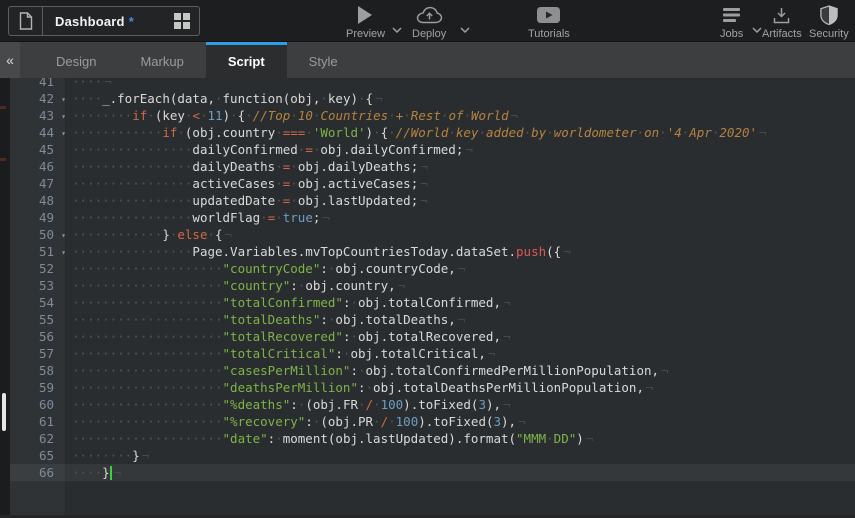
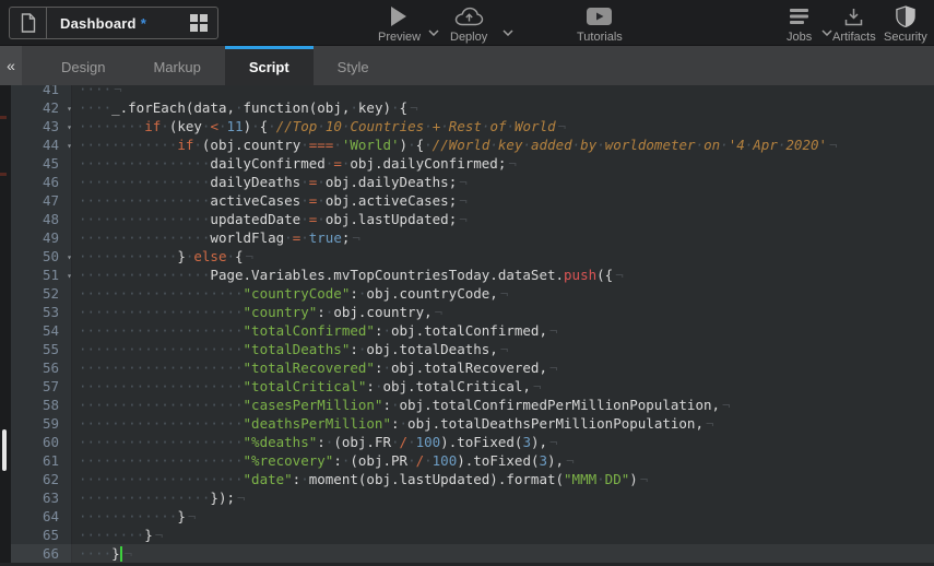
  Dashboard
  *
  Preview
  Deploy
  Tutorials
  Jobs
  Artifacts
  Security
  «
  Design
  Markup
  Script
  Style
  41
  ···· ¬
  42
  ▾
  ····_.forEach(data,·function(obj,·key)·{ ¬
  43
  ▾
  ········if·(key·<·11)·{·//Top·10·Countries·+·Rest·of·World ¬
  44
  ▾
  ············if·(obj.country·===·'World')·{·//World·key·added·by·worldometer·on·'4·Apr·2020' ¬
  45
  ················dailyConfirmed·=·obj.dailyConfirmed; ¬
  46
  ················dailyDeaths·=·obj.dailyDeaths; ¬
  47
  ················activeCases·=·obj.activeCases; ¬
  48
  ················updatedDate·=·obj.lastUpdated; ¬
  49
  ················worldFlag·=·true; ¬
  50
  ▾
  ············}·else·{ ¬
  51
  ▾
  ················Page.Variables.mvTopCountriesToday.dataSet.push({ ¬
  52
  ····················"countryCode":·obj.countryCode, ¬
  53
  ····················"country":·obj.country, ¬
  54
  ····················"totalConfirmed":·obj.totalConfirmed, ¬
  55
  ····················"totalDeaths":·obj.totalDeaths, ¬
  56
  ····················"totalRecovered":·obj.totalRecovered, ¬
  57
  ····················"totalCritical":·obj.totalCritical, ¬
  58
  ····················"casesPerMillion":·obj.totalConfirmedPerMillionPopulation, ¬
  59
  ····················"deathsPerMillion":·obj.totalDeathsPerMillionPopulation, ¬
  60
  ····················"%deaths":·(obj.FR·/·100).toFixed(3), ¬
  61
  ····················"%recovery":·(obj.PR·/·100).toFixed(3), ¬
  62
  ····················"date":·moment(obj.lastUpdated).format("MMM·DD") ¬
+ 63
+ ················}); ¬
+ 64
+ ············} ¬
  65
  ········} ¬
  66
  ····}
